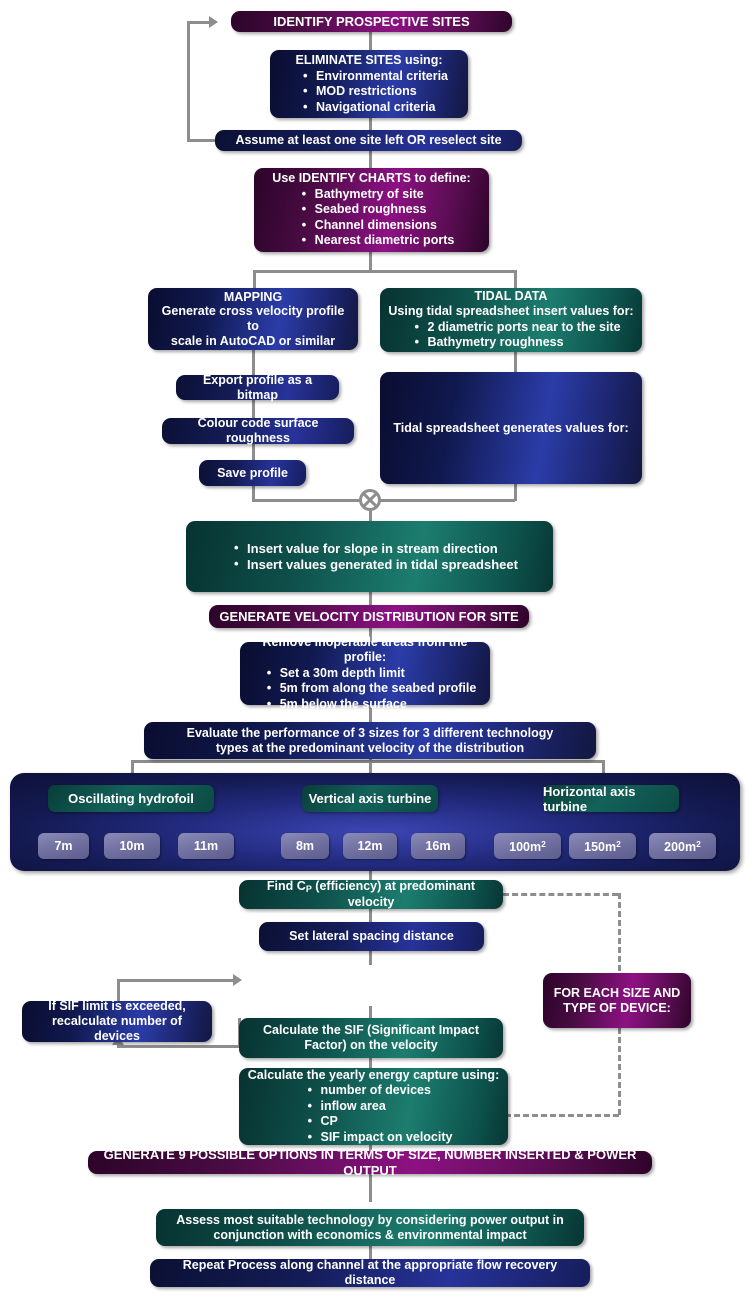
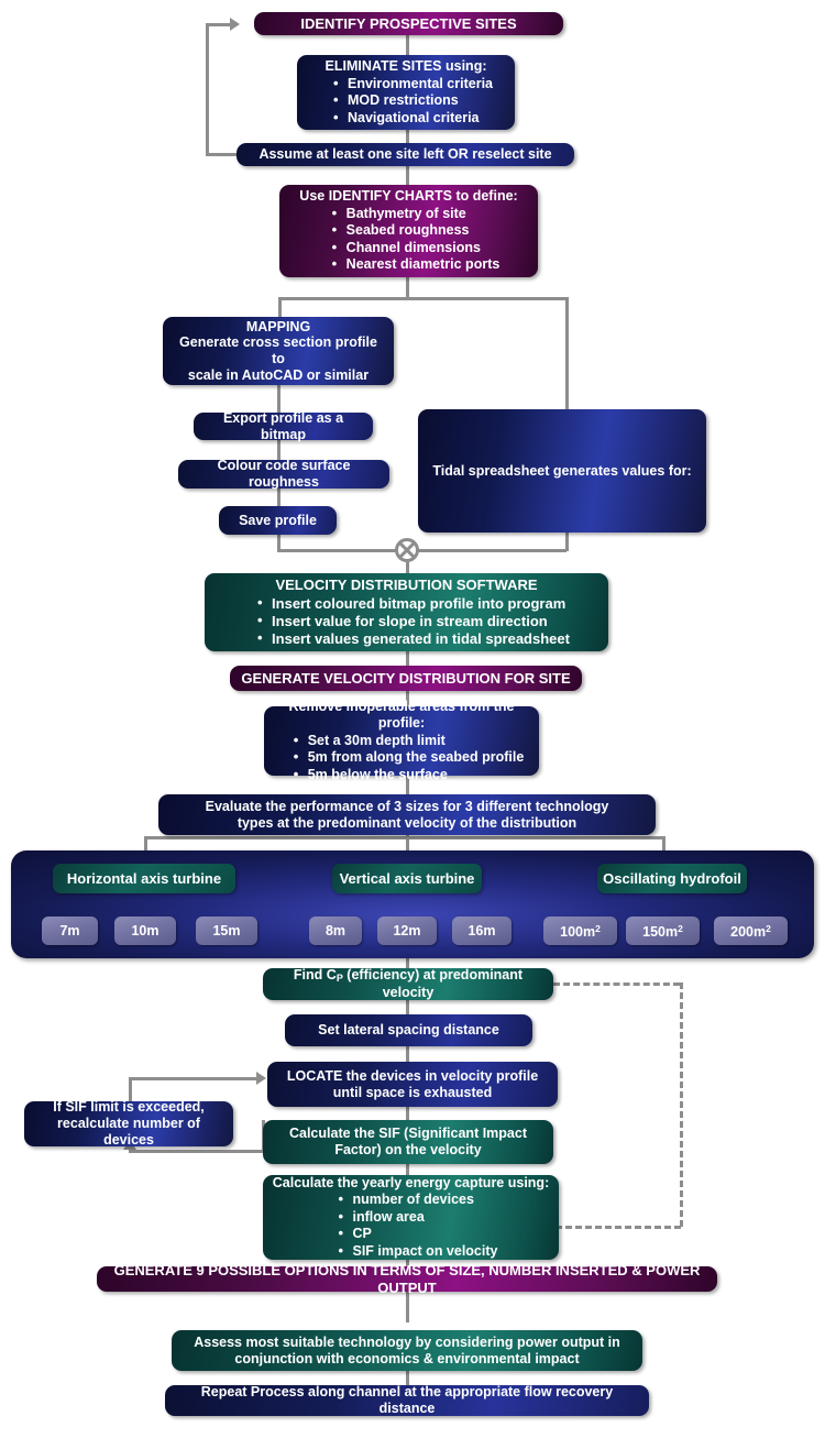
  IDENTIFY PROSPECTIVE SITES
  ELIMINATE SITES using:
  Environmental criteria
  MOD restrictions
  Navigational criteria
  Assume at least one site left OR reselect site
  Use IDENTIFY CHARTS to define:
  Bathymetry of site
  Seabed roughness
  Channel dimensions
  Nearest diametric ports
  MAPPING
- Generate cross velocity profile to
+ Generate cross section profile to
  scale in AutoCAD or similar
  Export profile as a bitmap
  Colour code surface roughness
  Save profile
- TIDAL DATA
- Using tidal spreadsheet insert values for:
- 2 diametric ports near to the site
- Bathymetry roughness
  Tidal spreadsheet generates values for:
+ VELOCITY DISTRIBUTION SOFTWARE
+ Insert coloured bitmap profile into program
  Insert value for slope in stream direction
  Insert values generated in tidal spreadsheet
  GENERATE VELOCITY DISTRIBUTION FOR SITE
  Remove inoperable areas from the profile:
  Set a 30m depth limit
  5m from along the seabed profile
  5m below the surface
  Evaluate the performance of 3 sizes for 3 different technology
  types at the predominant velocity of the distribution
- Oscillating hydrofoil
+ Horizontal axis turbine
  7m
  10m
- 11m
+ 15m
  Vertical axis turbine
  8m
  12m
  16m
- Horizontal axis turbine
+ Oscillating hydrofoil
  100m2
  150m2
  200m2
  Find CP (efficiency) at predominant velocity
  Set lateral spacing distance
+ LOCATE the devices in velocity profile
+ until space is exhausted
  If SIF limit is exceeded,
  recalculate number of devices
  Calculate the SIF (Significant Impact
  Factor) on the velocity
  Calculate the yearly energy capture using:
  number of devices
  inflow area
  CP
  SIF impact on velocity
- FOR EACH SIZE AND
- TYPE OF DEVICE:
  GENERATE 9 POSSIBLE OPTIONS IN TERMS OF SIZE, NUMBER INSERTED & POWER OUTPUT
  Assess most suitable technology by considering power output in
  conjunction with economics & environmental impact
  Repeat Process along channel at the appropriate flow recovery distance
